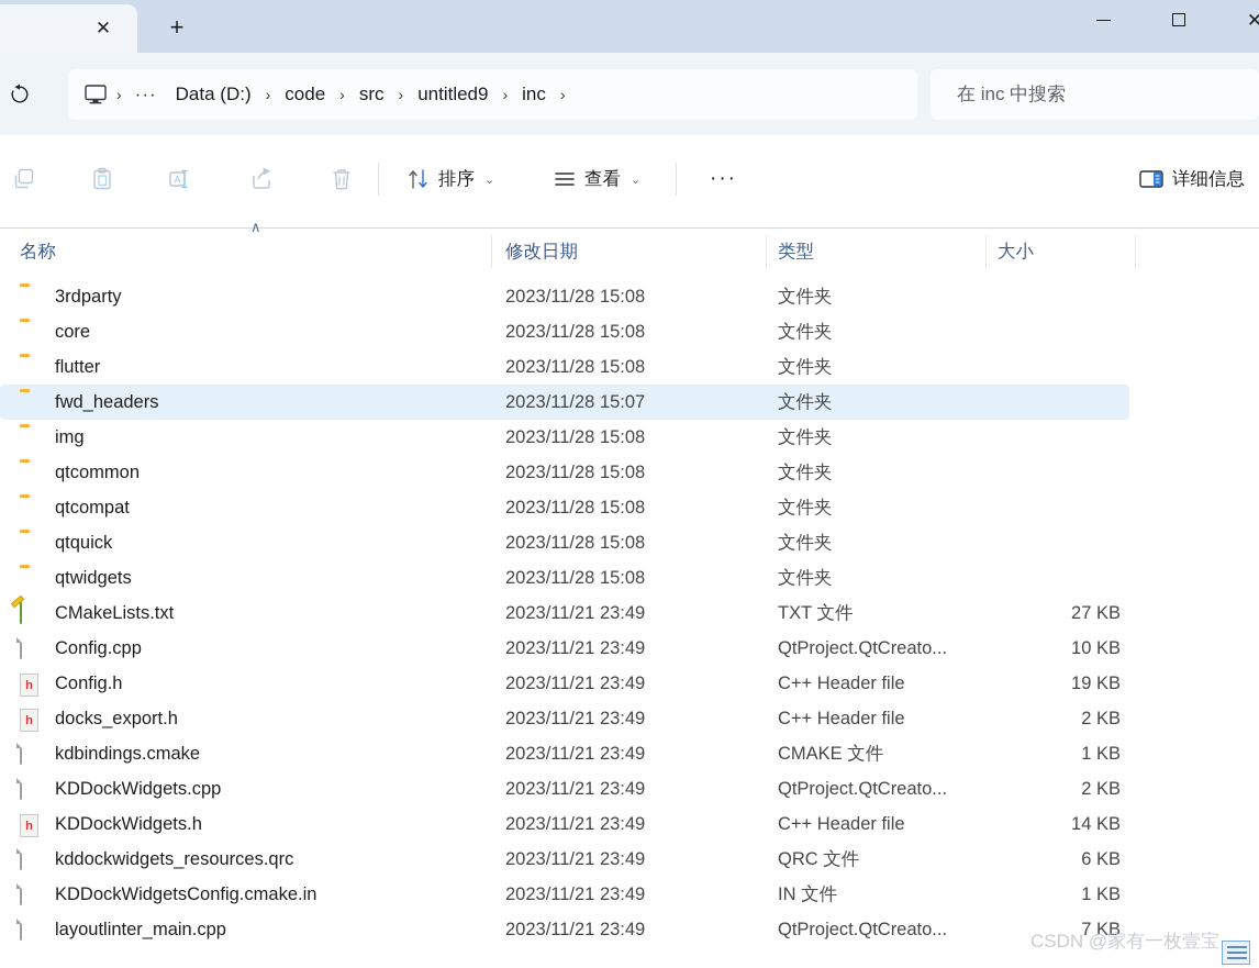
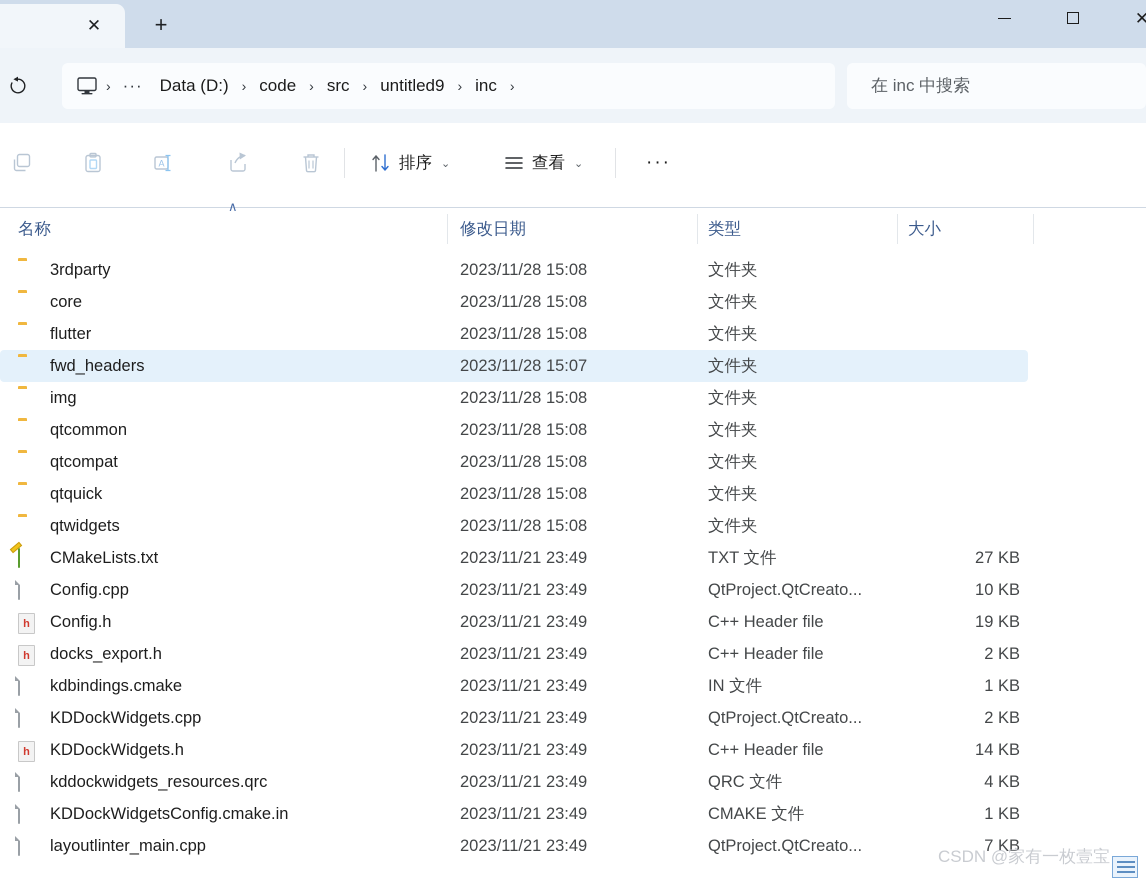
  ✕
  +
  ✕
  ›
  ···
  Data (D:)
  ›
  code
  ›
  src
  ›
  untitled9
  ›
  inc
  ›
  在 inc 中搜索
  A
  排序
  ⌄
  查看
  ⌄
  ···
- 详细信息
  名称
  修改日期
  类型
  大小
  ∧
  3rdparty
  2023/11/28 15:08
  文件夹
  core
  2023/11/28 15:08
  文件夹
  flutter
  2023/11/28 15:08
  文件夹
  fwd_headers
  2023/11/28 15:07
  文件夹
  img
  2023/11/28 15:08
  文件夹
  qtcommon
  2023/11/28 15:08
  文件夹
  qtcompat
  2023/11/28 15:08
  文件夹
  qtquick
  2023/11/28 15:08
  文件夹
  qtwidgets
  2023/11/28 15:08
  文件夹
  CMakeLists.txt
  2023/11/21 23:49
  TXT 文件
  27 KB
  Config.cpp
  2023/11/21 23:49
  QtProject.QtCreato...
  10 KB
  h
  Config.h
  2023/11/21 23:49
  C++ Header file
  19 KB
  h
  docks_export.h
  2023/11/21 23:49
  C++ Header file
  2 KB
  kdbindings.cmake
  2023/11/21 23:49
- CMAKE 文件
+ IN 文件
  1 KB
  KDDockWidgets.cpp
  2023/11/21 23:49
  QtProject.QtCreato...
  2 KB
  h
  KDDockWidgets.h
  2023/11/21 23:49
  C++ Header file
  14 KB
  kddockwidgets_resources.qrc
  2023/11/21 23:49
  QRC 文件
- 6 KB
+ 4 KB
  KDDockWidgetsConfig.cmake.in
  2023/11/21 23:49
- IN 文件
+ CMAKE 文件
  1 KB
  layoutlinter_main.cpp
  2023/11/21 23:49
  QtProject.QtCreato...
  7 KB
  CSDN @家有一枚壹宝
